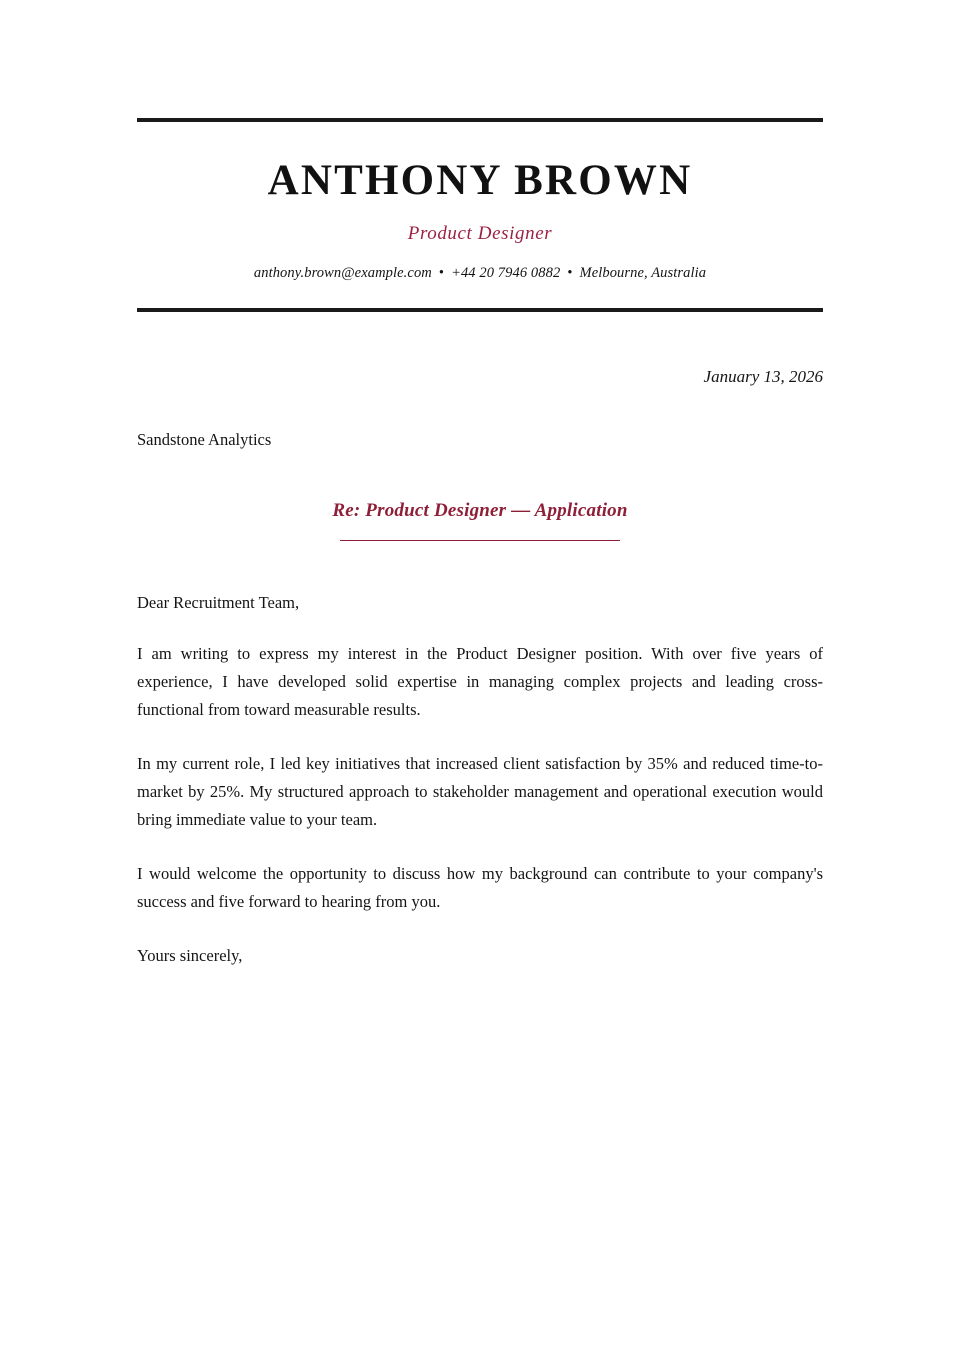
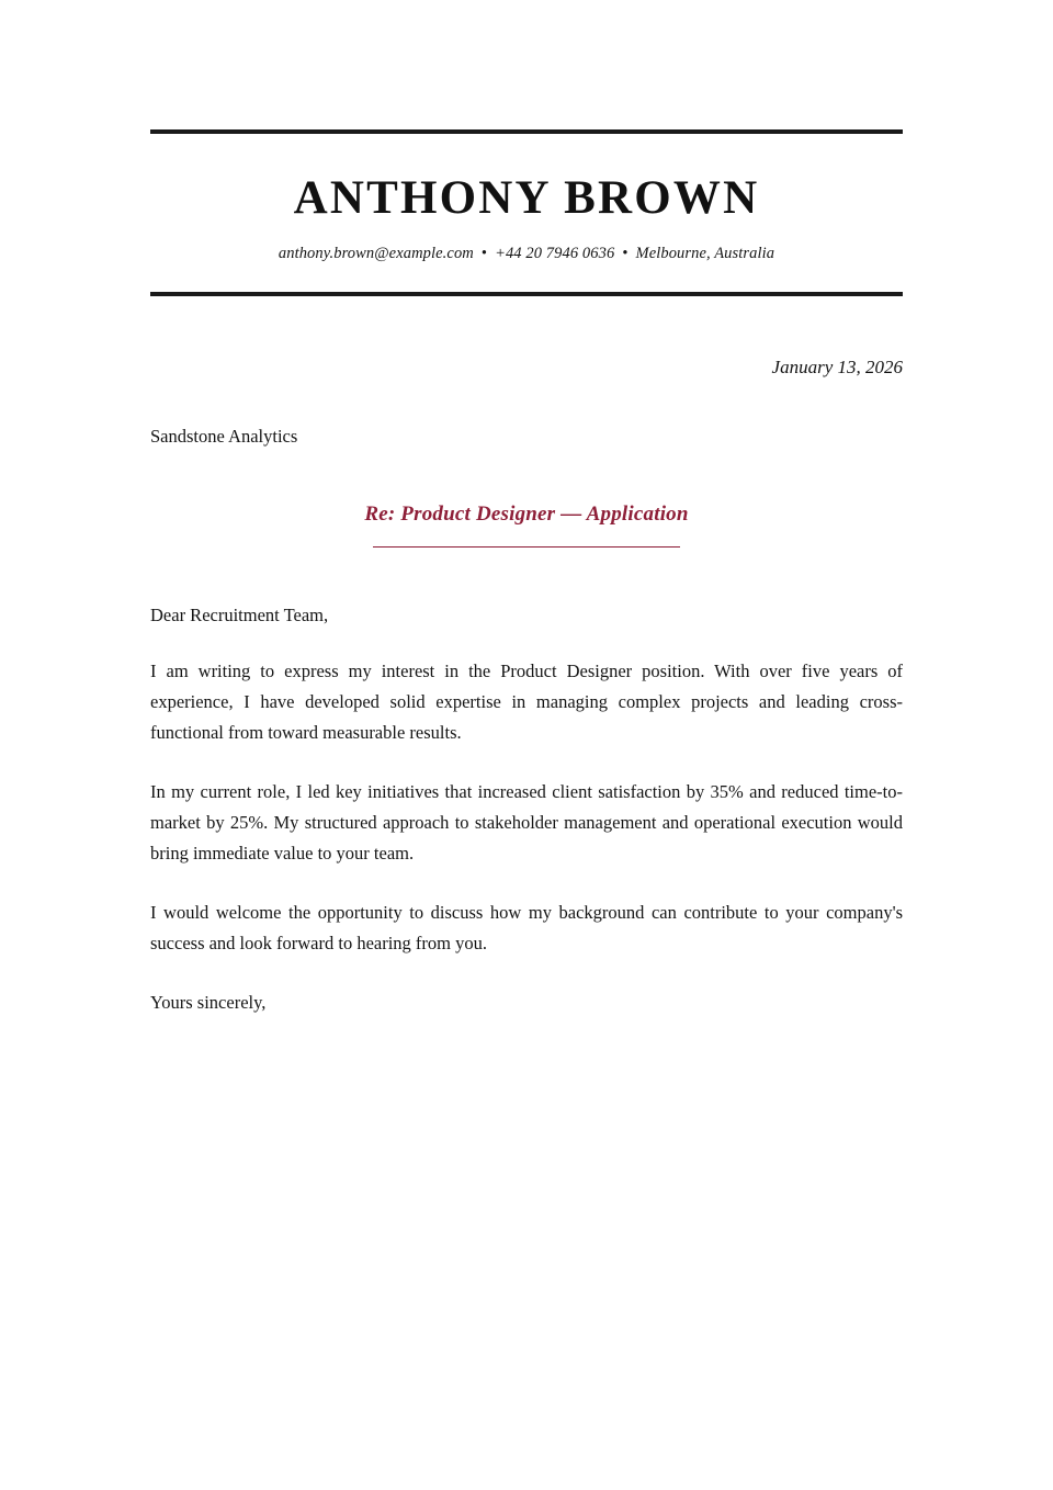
  ANTHONY BROWN
- Product Designer
- anthony.brown@example.com • +44 20 7946 0882 • Melbourne, Australia
+ anthony.brown@example.com • +44 20 7946 0636 • Melbourne, Australia
  January 13, 2026
  Sandstone Analytics
  Re: Product Designer — Application
  Dear Recruitment Team,
  I am writing to express my interest in the Product Designer position. With over five years of experience, I have developed solid expertise in managing complex projects and leading cross-functional from toward measurable results.
  In my current role, I led key initiatives that increased client satisfaction by 35% and reduced time-to-market by 25%. My structured approach to stakeholder management and operational execution would bring immediate value to your team.
- I would welcome the opportunity to discuss how my background can contribute to your company's success and five forward to hearing from you.
+ I would welcome the opportunity to discuss how my background can contribute to your company's success and look forward to hearing from you.
  Yours sincerely,
